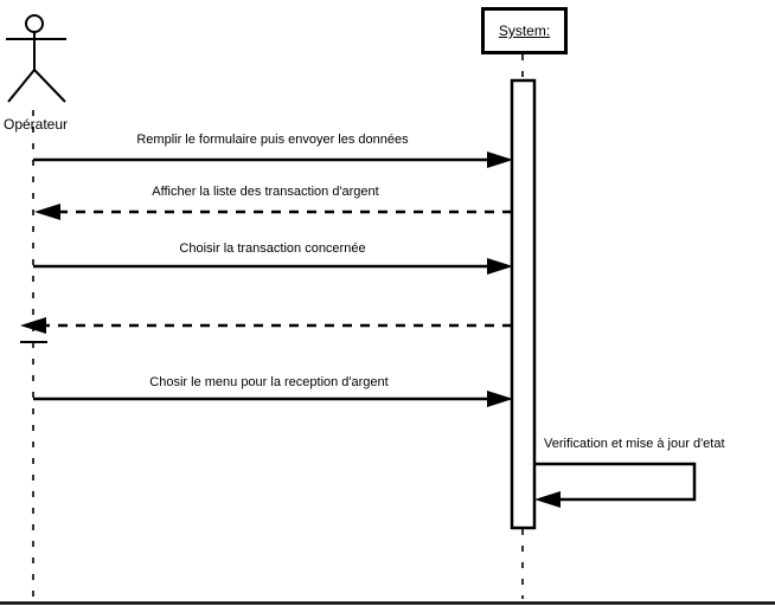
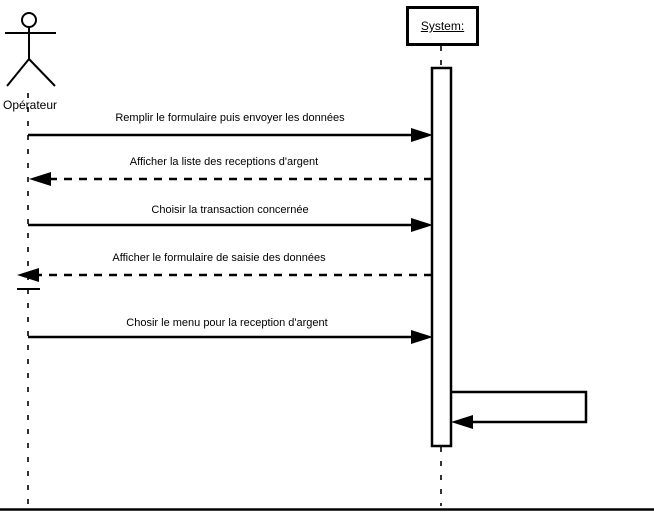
  Opérateur
  System:
  Remplir le formulaire puis envoyer les données
- Afficher la liste des transaction d'argent
+ Afficher la liste des receptions d'argent
  Choisir la transaction concernée
+ Afficher le formulaire de saisie des données
  Chosir le menu pour la reception d'argent
- Verification et mise à jour d'etat
